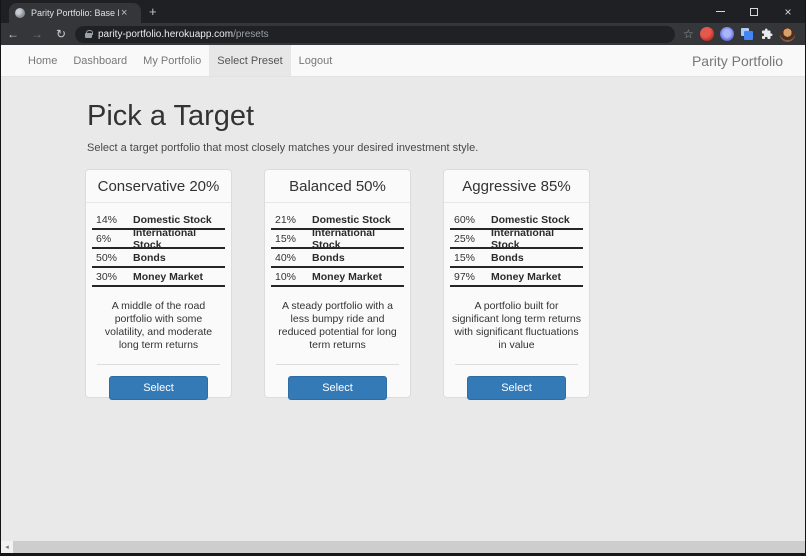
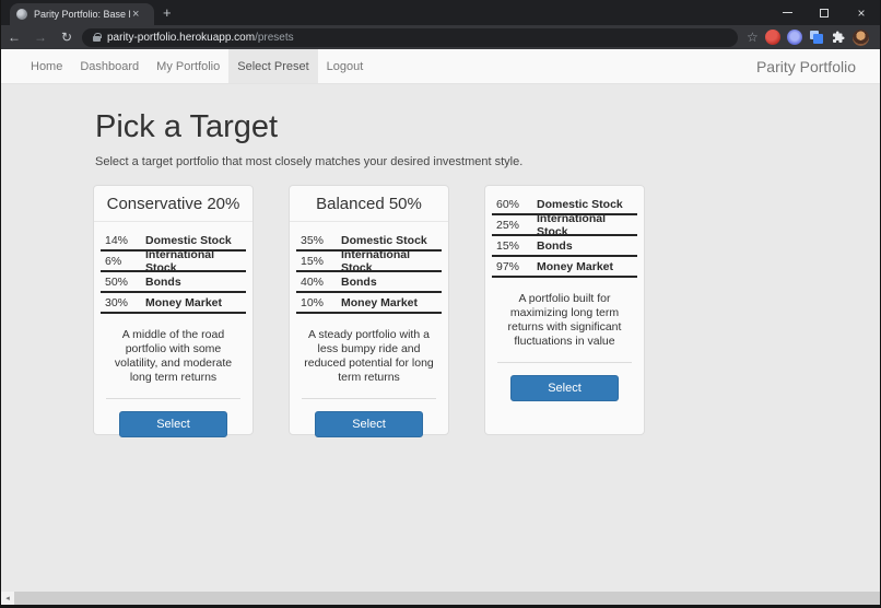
  Parity Portfolio: Base
  ×
  +
  ×
  ←
  →
  ↻
  parity-portfolio.herokuapp.com/presets
  ☆
  Home
  Dashboard
  My Portfolio
  Select Preset
  Logout
  Parity Portfolio
  Pick a Target
  Select a target portfolio that most closely matches your desired investment style.
  Conservative 20%
  14%
  Domestic Stock
  6%
  International Stock
  50%
  Bonds
  30%
  Money Market
  A middle of the road portfolio with some volatility, and moderate long term returns
  Select
  Balanced 50%
- 21%
+ 35%
  Domestic Stock
  15%
  International Stock
  40%
  Bonds
  10%
  Money Market
  A steady portfolio with a less bumpy ride and reduced potential for long term returns
  Select
- Aggressive 85%
  60%
  Domestic Stock
  25%
  International Stock
  15%
  Bonds
  97%
  Money Market
- A portfolio built for significant long term returns with significant fluctuations in value
+ A portfolio built for maximizing long term returns with significant fluctuations in value
  Select
